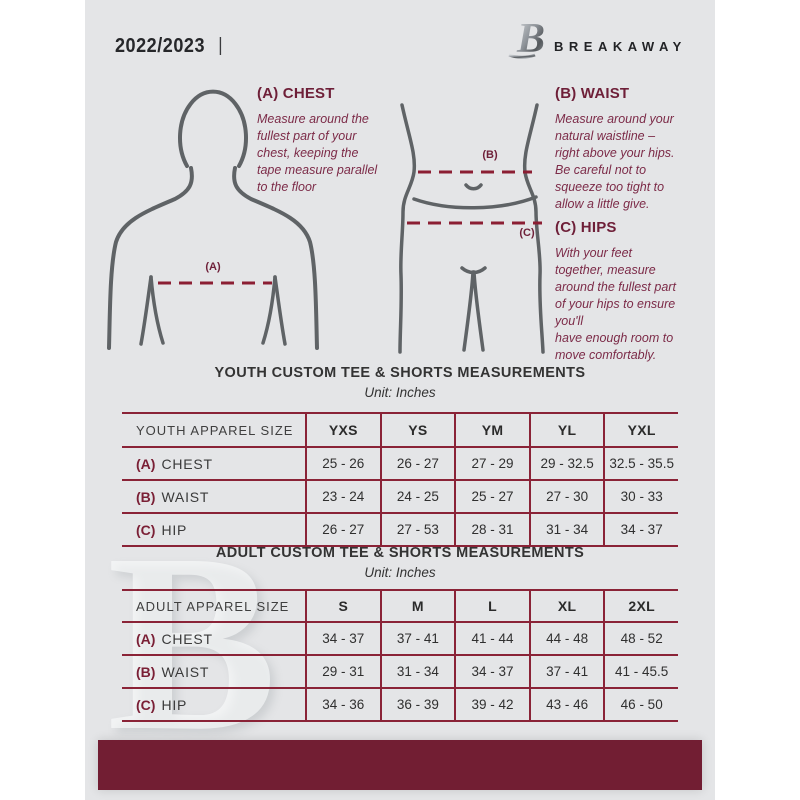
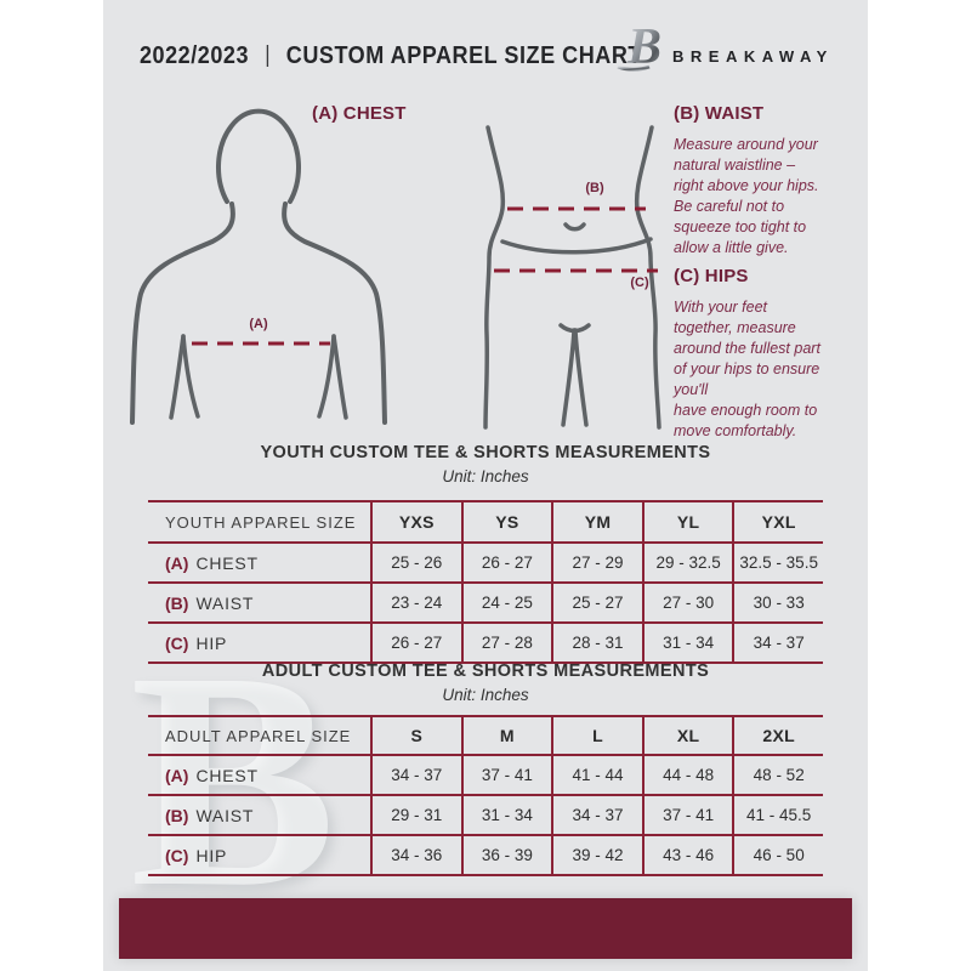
  2022/2023
  |
+ CUSTOM APPAREL SIZE CHART
  BREAKAWAY
  (A)
  (B)
  (C)
  (A) CHEST
- Measure around the
- fullest part of your
- chest, keeping the
- tape measure parallel
- to the floor
  (B) WAIST
  Measure around your
  natural waistline –
  right above your hips.
  Be careful not to
  squeeze too tight to
  allow a little give.
  (C) HIPS
  With your feet
  together, measure
  around the fullest part
  of your hips to ensure
  you'll
  have enough room to
  move comfortably.
  B
  YOUTH CUSTOM TEE & SHORTS MEASUREMENTS
  Unit: Inches
  YOUTH APPAREL SIZE
  YXS
  YS
  YM
  YL
  YXL
  (A)
  CHEST
  25 - 26
  26 - 27
  27 - 29
  29 - 32.5
  32.5 - 35.5
  (B)
  WAIST
  23 - 24
  24 - 25
  25 - 27
  27 - 30
  30 - 33
  (C)
  HIP
  26 - 27
- 27 - 53
+ 27 - 28
  28 - 31
  31 - 34
  34 - 37
  ADULT CUSTOM TEE & SHORTS MEASUREMENTS
  Unit: Inches
  ADULT APPAREL SIZE
  S
  M
  L
  XL
  2XL
  (A)
  CHEST
  34 - 37
  37 - 41
  41 - 44
  44 - 48
  48 - 52
  (B)
  WAIST
  29 - 31
  31 - 34
  34 - 37
  37 - 41
  41 - 45.5
  (C)
  HIP
  34 - 36
  36 - 39
  39 - 42
  43 - 46
  46 - 50
